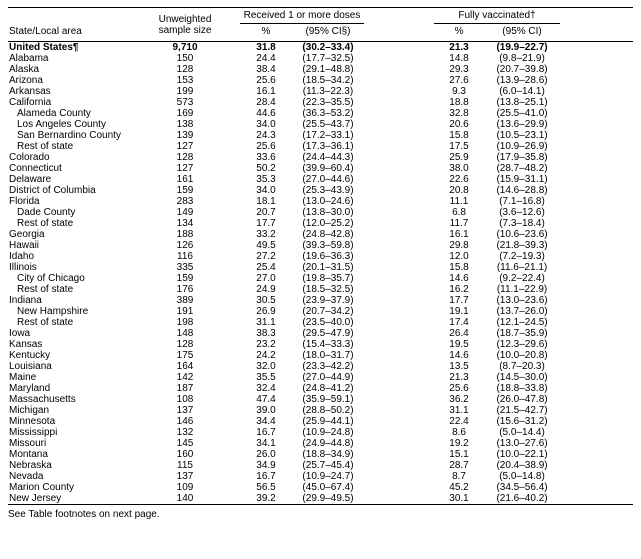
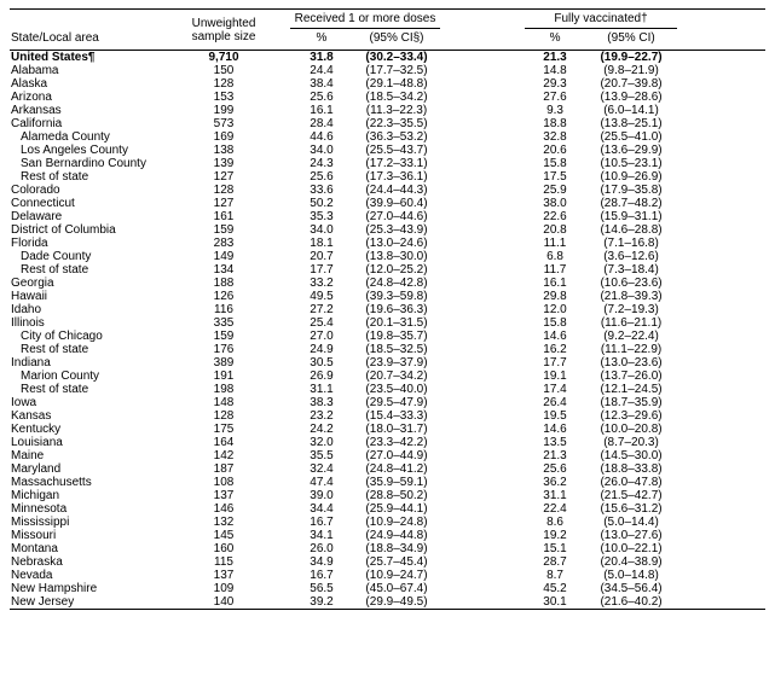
  State/Local area	Unweighted sample size	Received 1 or more doses		Fully vaccinated†
  %	(95% CI§)	%	(95% CI)
  United States¶	9,710	31.8	(30.2–33.4)		21.3	(19.9–22.7)
  Alabama	150	24.4	(17.7–32.5)		14.8	(9.8–21.9)
  Alaska	128	38.4	(29.1–48.8)		29.3	(20.7–39.8)
  Arizona	153	25.6	(18.5–34.2)		27.6	(13.9–28.6)
  Arkansas	199	16.1	(11.3–22.3)		9.3	(6.0–14.1)
  California	573	28.4	(22.3–35.5)		18.8	(13.8–25.1)
  Alameda County	169	44.6	(36.3–53.2)		32.8	(25.5–41.0)
  Los Angeles County	138	34.0	(25.5–43.7)		20.6	(13.6–29.9)
  San Bernardino County	139	24.3	(17.2–33.1)		15.8	(10.5–23.1)
  Rest of state	127	25.6	(17.3–36.1)		17.5	(10.9–26.9)
  Colorado	128	33.6	(24.4–44.3)		25.9	(17.9–35.8)
  Connecticut	127	50.2	(39.9–60.4)		38.0	(28.7–48.2)
  Delaware	161	35.3	(27.0–44.6)		22.6	(15.9–31.1)
  District of Columbia	159	34.0	(25.3–43.9)		20.8	(14.6–28.8)
  Florida	283	18.1	(13.0–24.6)		11.1	(7.1–16.8)
  Dade County	149	20.7	(13.8–30.0)		6.8	(3.6–12.6)
  Rest of state	134	17.7	(12.0–25.2)		11.7	(7.3–18.4)
  Georgia	188	33.2	(24.8–42.8)		16.1	(10.6–23.6)
  Hawaii	126	49.5	(39.3–59.8)		29.8	(21.8–39.3)
  Idaho	116	27.2	(19.6–36.3)		12.0	(7.2–19.3)
  Illinois	335	25.4	(20.1–31.5)		15.8	(11.6–21.1)
  City of Chicago	159	27.0	(19.8–35.7)		14.6	(9.2–22.4)
  Rest of state	176	24.9	(18.5–32.5)		16.2	(11.1–22.9)
  Indiana	389	30.5	(23.9–37.9)		17.7	(13.0–23.6)
- New Hampshire	191	26.9	(20.7–34.2)		19.1	(13.7–26.0)
+ Marion County	191	26.9	(20.7–34.2)		19.1	(13.7–26.0)
  Rest of state	198	31.1	(23.5–40.0)		17.4	(12.1–24.5)
  Iowa	148	38.3	(29.5–47.9)		26.4	(18.7–35.9)
  Kansas	128	23.2	(15.4–33.3)		19.5	(12.3–29.6)
  Kentucky	175	24.2	(18.0–31.7)		14.6	(10.0–20.8)
  Louisiana	164	32.0	(23.3–42.2)		13.5	(8.7–20.3)
  Maine	142	35.5	(27.0–44.9)		21.3	(14.5–30.0)
  Maryland	187	32.4	(24.8–41.2)		25.6	(18.8–33.8)
  Massachusetts	108	47.4	(35.9–59.1)		36.2	(26.0–47.8)
  Michigan	137	39.0	(28.8–50.2)		31.1	(21.5–42.7)
  Minnesota	146	34.4	(25.9–44.1)		22.4	(15.6–31.2)
  Mississippi	132	16.7	(10.9–24.8)		8.6	(5.0–14.4)
  Missouri	145	34.1	(24.9–44.8)		19.2	(13.0–27.6)
  Montana	160	26.0	(18.8–34.9)		15.1	(10.0–22.1)
  Nebraska	115	34.9	(25.7–45.4)		28.7	(20.4–38.9)
  Nevada	137	16.7	(10.9–24.7)		8.7	(5.0–14.8)
- Marion County	109	56.5	(45.0–67.4)		45.2	(34.5–56.4)
+ New Hampshire	109	56.5	(45.0–67.4)		45.2	(34.5–56.4)
  New Jersey	140	39.2	(29.9–49.5)		30.1	(21.6–40.2)
- See Table footnotes on next page.
